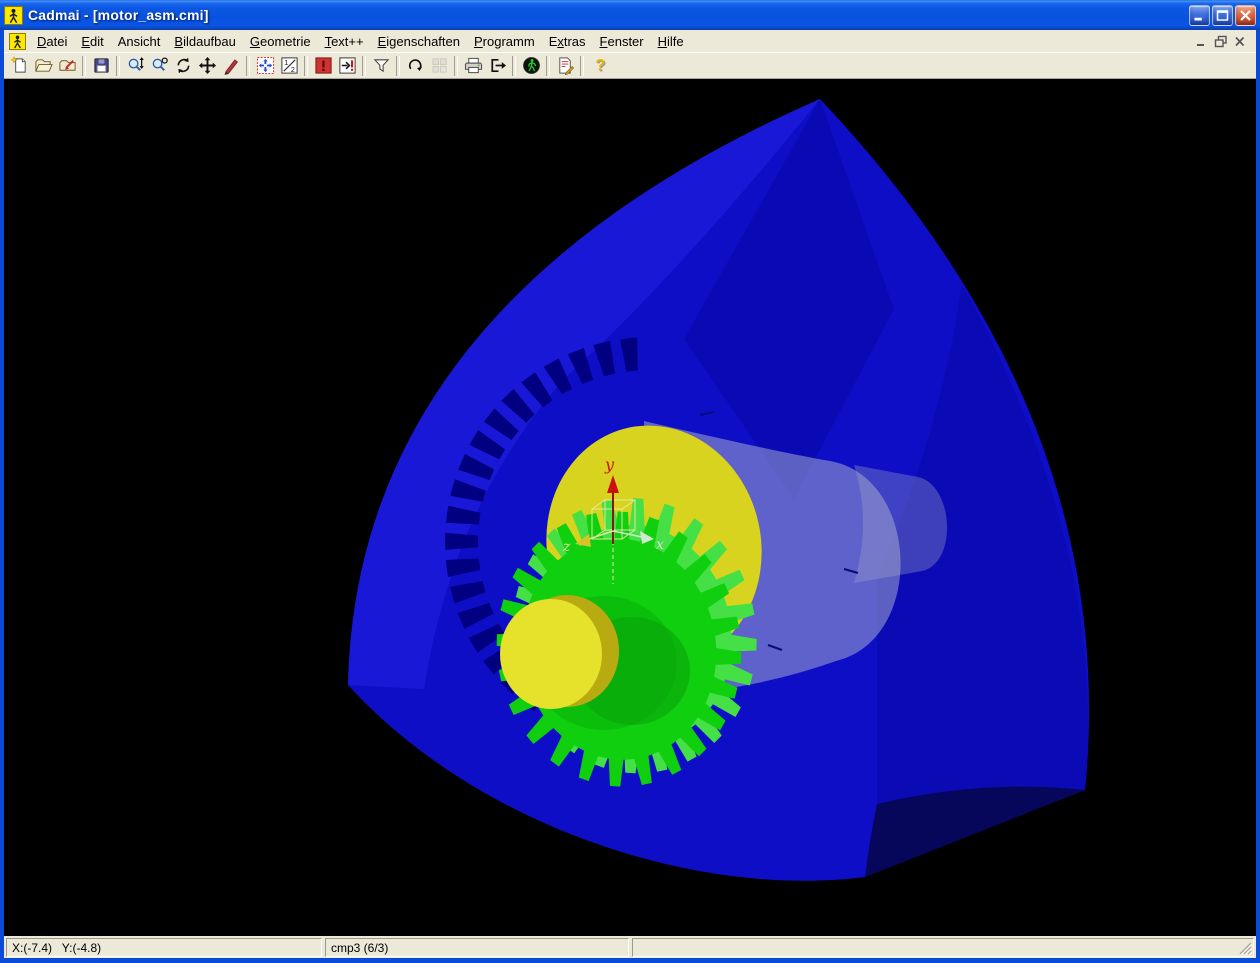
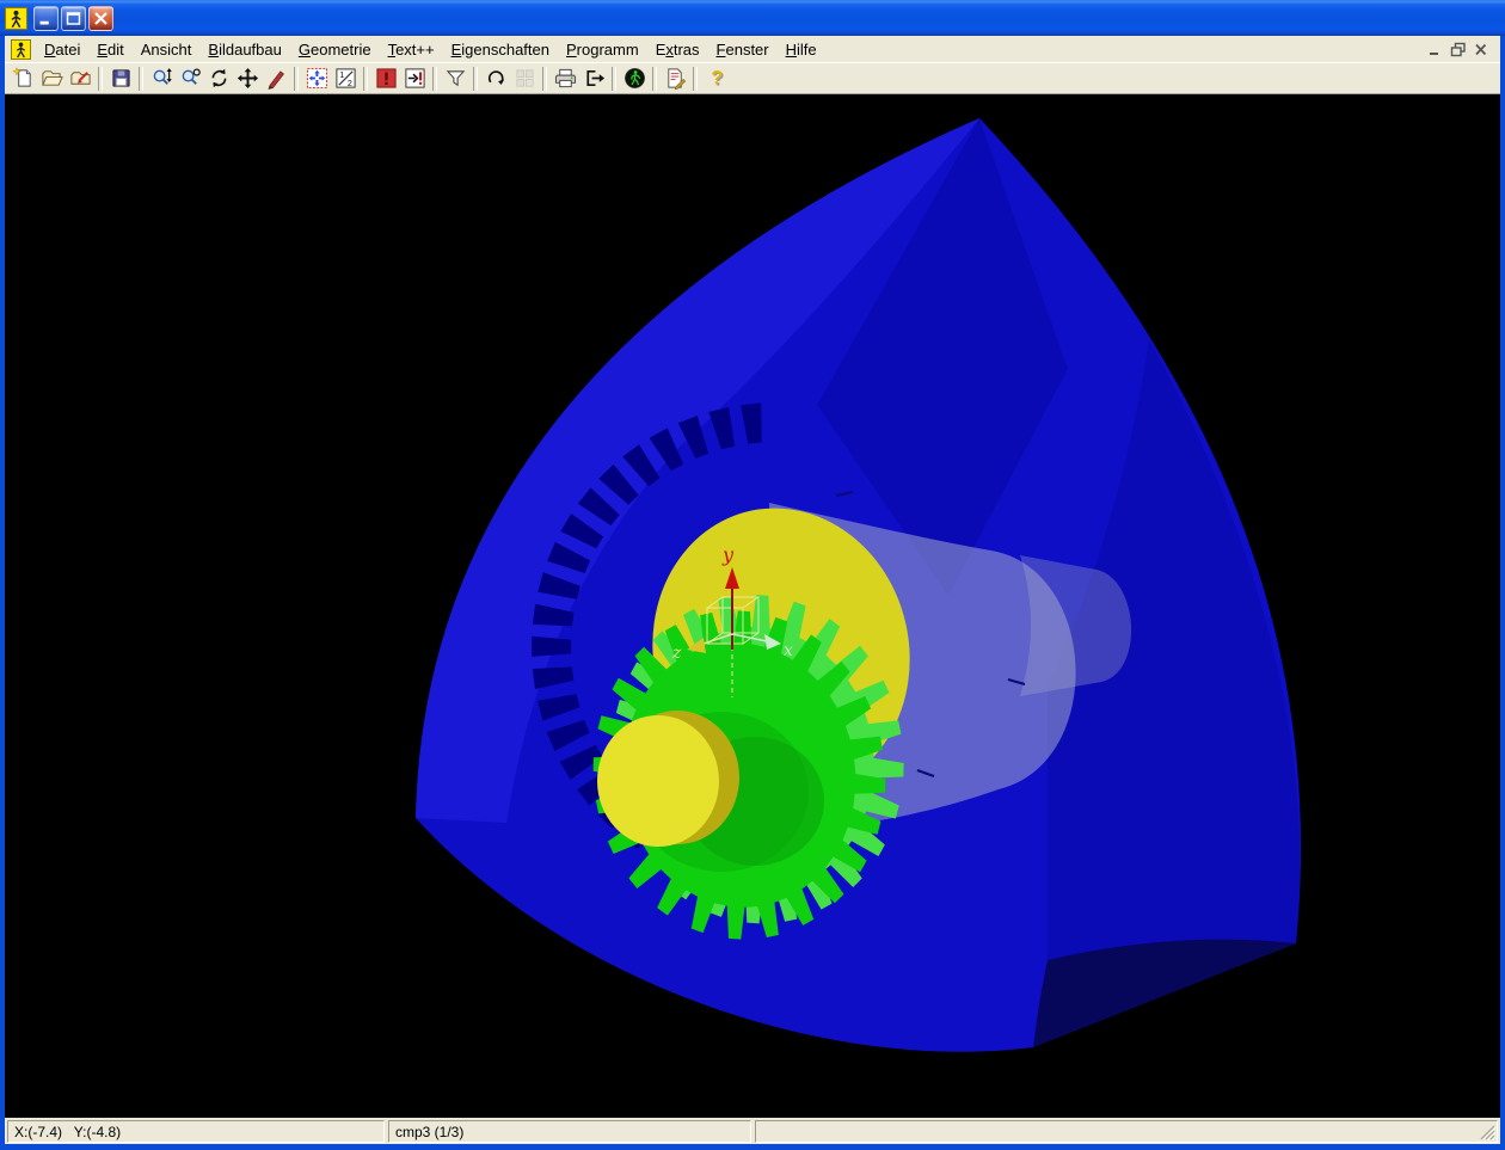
- Cadmai - [motor_asm.cmi]
  Datei
  Edit
  Ansicht
  Bildaufbau
  Geometrie
  Text++
  Eigenschaften
  Programm
  Extras
  Fenster
  Hilfe
  1
  2
  ?
  y
  z
  x
  X:(-7.4) Y:(-4.8)
- cmp3 (6/3)
+ cmp3 (1/3)
